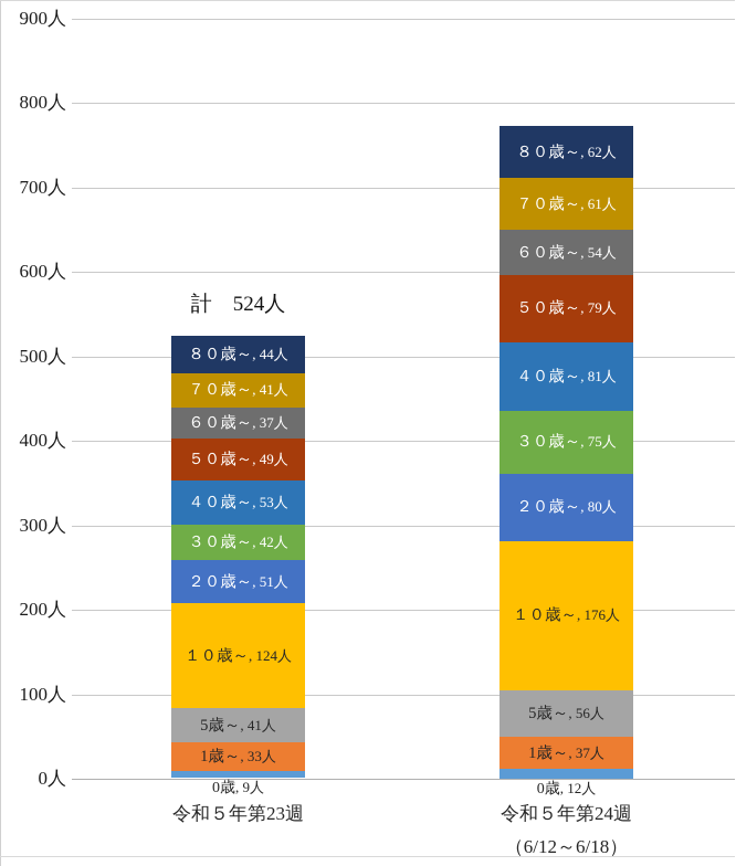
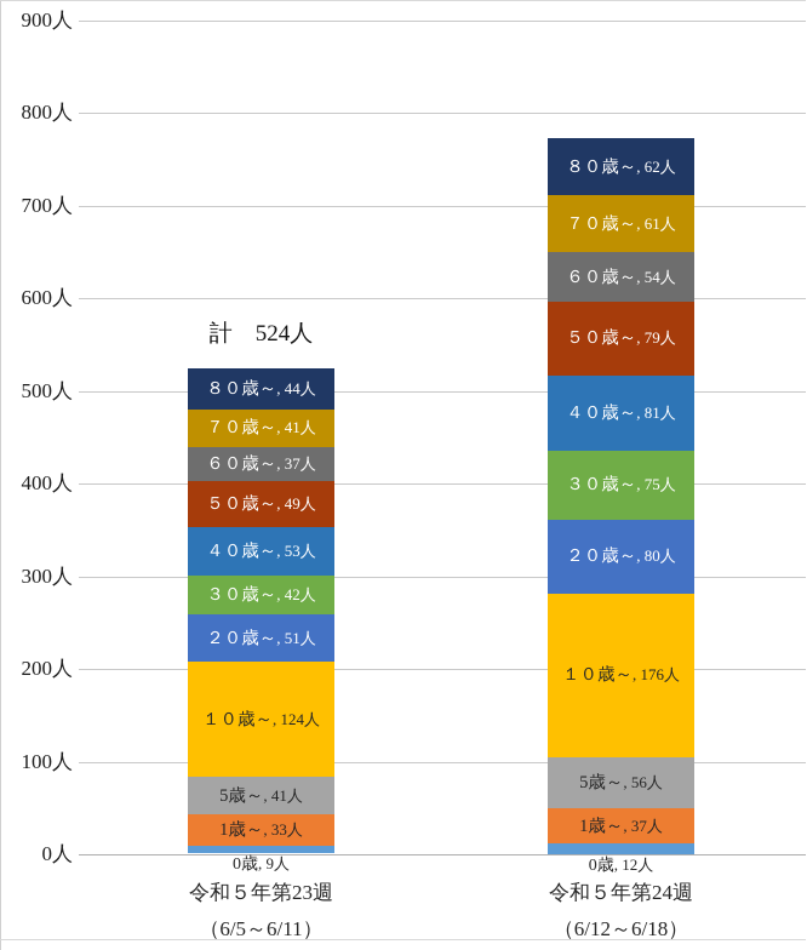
  900人
  800人
  700人
  600人
  500人
  400人
  300人
  200人
  100人
  0人
  ８０歳～, 44人
  ７０歳～, 41人
  ６０歳～, 37人
  ５０歳～, 49人
  ４０歳～, 53人
  ３０歳～, 42人
  ２０歳～, 51人
  １０歳～, 124人
  5歳～, 41人
  1歳～, 33人
  0歳, 9人
  計 524人
  令和５年第23週
+ （6/5～6/11）
  ８０歳～, 62人
  ７０歳～, 61人
  ６０歳～, 54人
  ５０歳～, 79人
  ４０歳～, 81人
  ３０歳～, 75人
  ２０歳～, 80人
  １０歳～, 176人
  5歳～, 56人
  1歳～, 37人
  0歳, 12人
  令和５年第24週
  （6/12～6/18）
